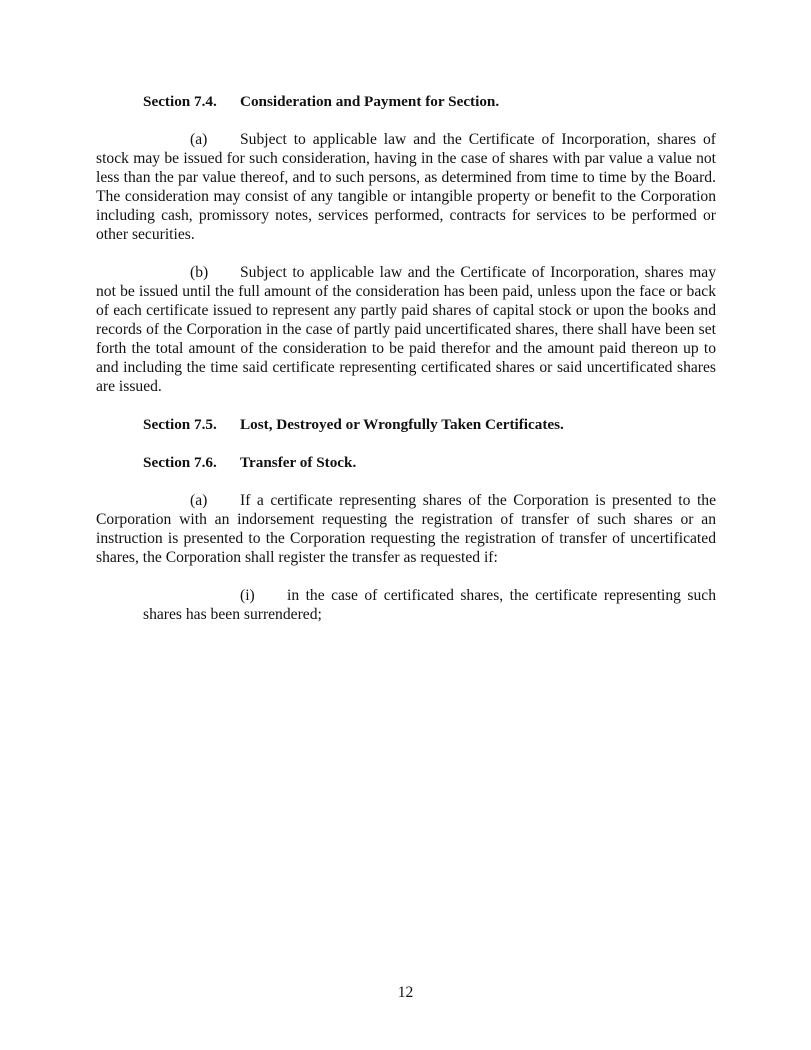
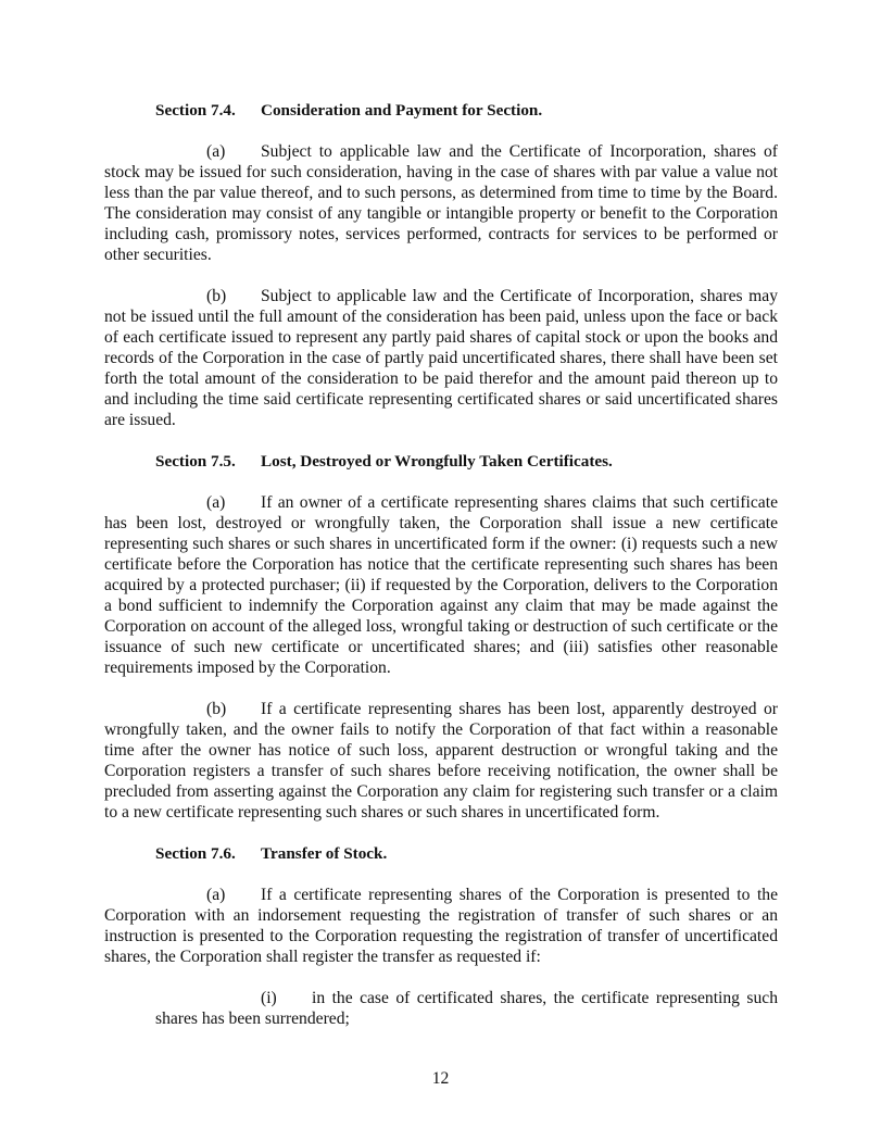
  Section 7.4. Consideration and Payment for Section.
  (a) Subject to applicable law and the Certificate of Incorporation, shares of stock may be issued for such consideration, having in the case of shares with par value a value not less than the par value thereof, and to such persons, as determined from time to time by the Board. The consideration may consist of any tangible or intangible property or benefit to the Corporation including cash, promissory notes, services performed, contracts for services to be performed or other securities.
  (b) Subject to applicable law and the Certificate of Incorporation, shares may not be issued until the full amount of the consideration has been paid, unless upon the face or back of each certificate issued to represent any partly paid shares of capital stock or upon the books and records of the Corporation in the case of partly paid uncertificated shares, there shall have been set forth the total amount of the consideration to be paid therefor and the amount paid thereon up to and including the time said certificate representing certificated shares or said uncertificated shares are issued.
  Section 7.5. Lost, Destroyed or Wrongfully Taken Certificates.
+ (a) If an owner of a certificate representing shares claims that such certificate has been lost, destroyed or wrongfully taken, the Corporation shall issue a new certificate representing such shares or such shares in uncertificated form if the owner: (i) requests such a new certificate before the Corporation has notice that the certificate representing such shares has been acquired by a protected purchaser; (ii) if requested by the Corporation, delivers to the Corporation a bond sufficient to indemnify the Corporation against any claim that may be made against the Corporation on account of the alleged loss, wrongful taking or destruction of such certificate or the issuance of such new certificate or uncertificated shares; and (iii) satisfies other reasonable requirements imposed by the Corporation.
+ (b) If a certificate representing shares has been lost, apparently destroyed or wrongfully taken, and the owner fails to notify the Corporation of that fact within a reasonable time after the owner has notice of such loss, apparent destruction or wrongful taking and the Corporation registers a transfer of such shares before receiving notification, the owner shall be precluded from asserting against the Corporation any claim for registering such transfer or a claim to a new certificate representing such shares or such shares in uncertificated form.
  Section 7.6. Transfer of Stock.
  (a) If a certificate representing shares of the Corporation is presented to the Corporation with an indorsement requesting the registration of transfer of such shares or an instruction is presented to the Corporation requesting the registration of transfer of uncertificated shares, the Corporation shall register the transfer as requested if:
  (i) in the case of certificated shares, the certificate representing such shares has been surrendered;
  12
